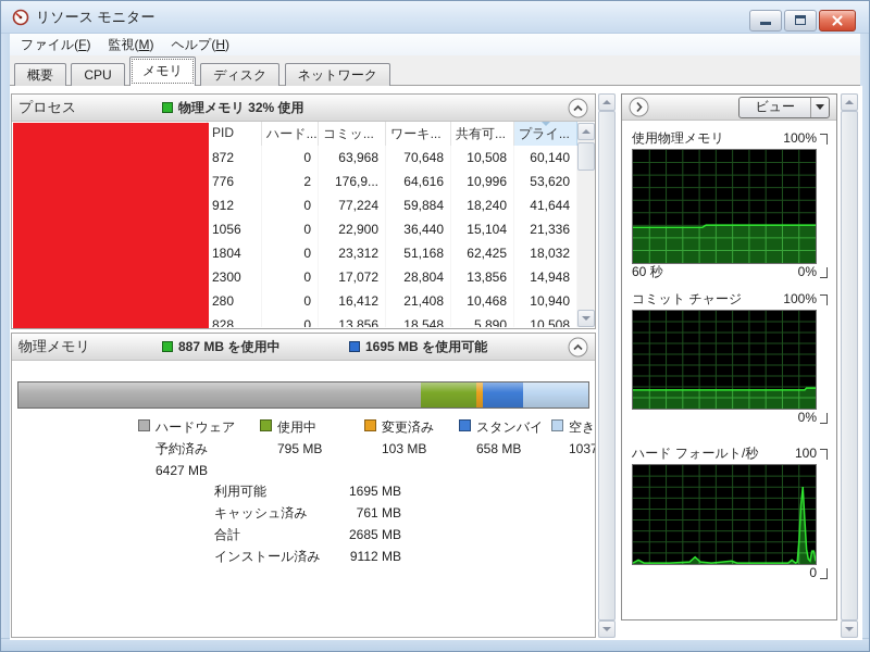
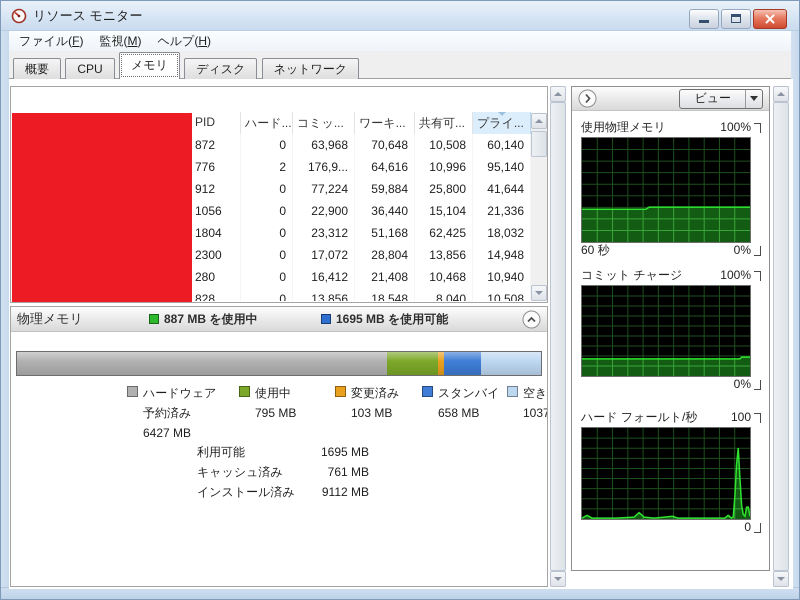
  リソース モニター
  ファイル(F)
  監視(M)
  ヘルプ(H)
  概要 CPU メモリ ディスク ネットワーク
- プロセス
- 物理メモリ 32% 使用
  PID
  ハード...
  コミッ...
  ワーキ...
  共有可...
  プライ...
  872
  0
  63,968
  70,648
  10,508
  60,140
  776
  2
  176,9...
  64,616
  10,996
- 53,620
+ 95,140
  912
  0
  77,224
  59,884
- 18,240
+ 25,800
  41,644
  1056
  0
  22,900
  36,440
  15,104
  21,336
  1804
  0
  23,312
  51,168
  62,425
  18,032
  2300
  0
  17,072
  28,804
  13,856
  14,948
  280
  0
  16,412
  21,408
  10,468
  10,940
  828
  0
  13,856
  18,548
- 5,890
+ 8,040
  10,508
  物理メモリ
  887 MB を使用中
  1695 MB を使用可能
  ハードウェア
  予約済み
  6427 MB
  使用中
  795 MB
  変更済み
  103 MB
  スタンバイ
  658 MB
  空き
  利用可能
  1695 MB
  キャッシュ済み
  761 MB
- 合計
- 2685 MB
  インストール済み
  9112 MB
  ビュー
  使用物理メモリ
  100%
  60 秒
  0%
  コミット チャージ
  100%
  0%
  ハード フォールト/秒
  100
  0
